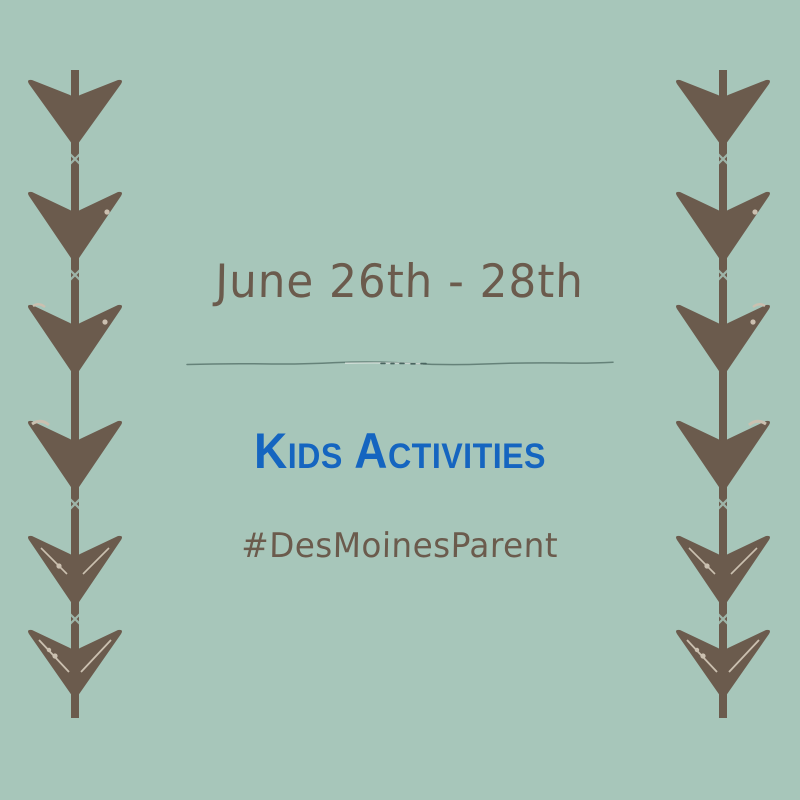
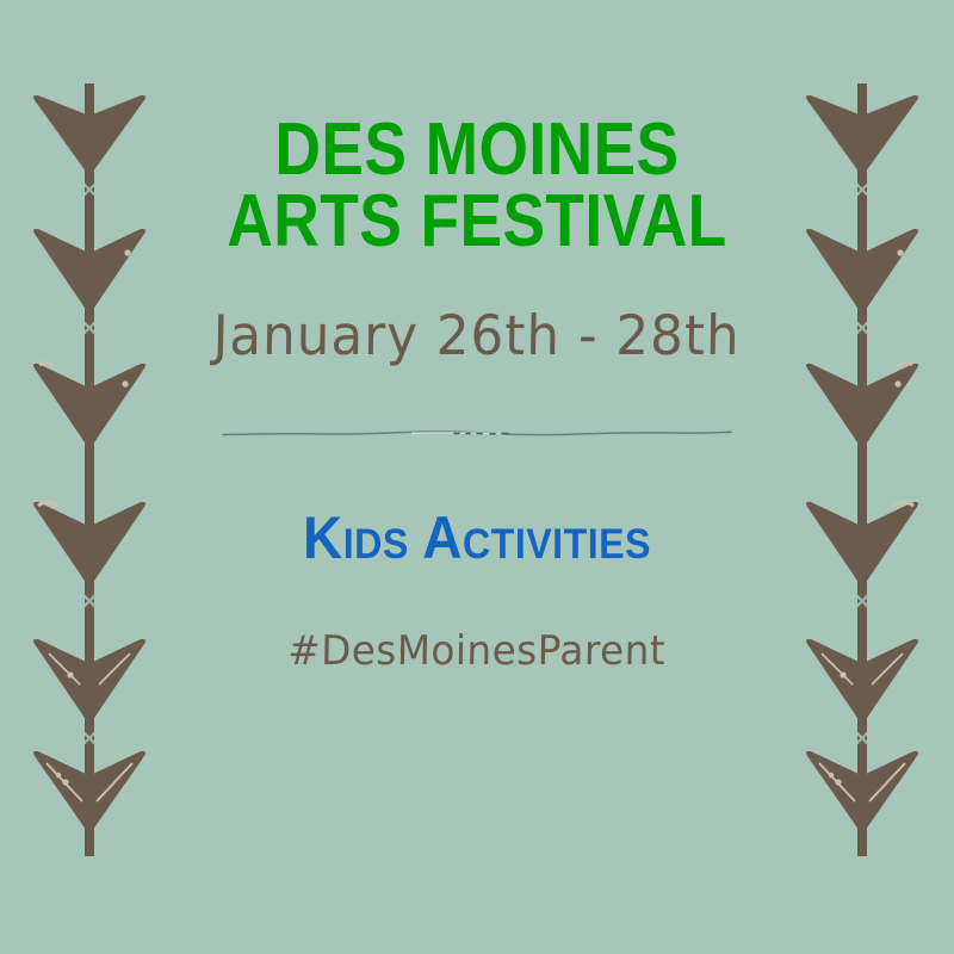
+ DES MOINES
+ ARTS FESTIVAL
- June 26th - 28th
+ January 26th - 28th
  Kids Activities
  #DesMoinesParent
